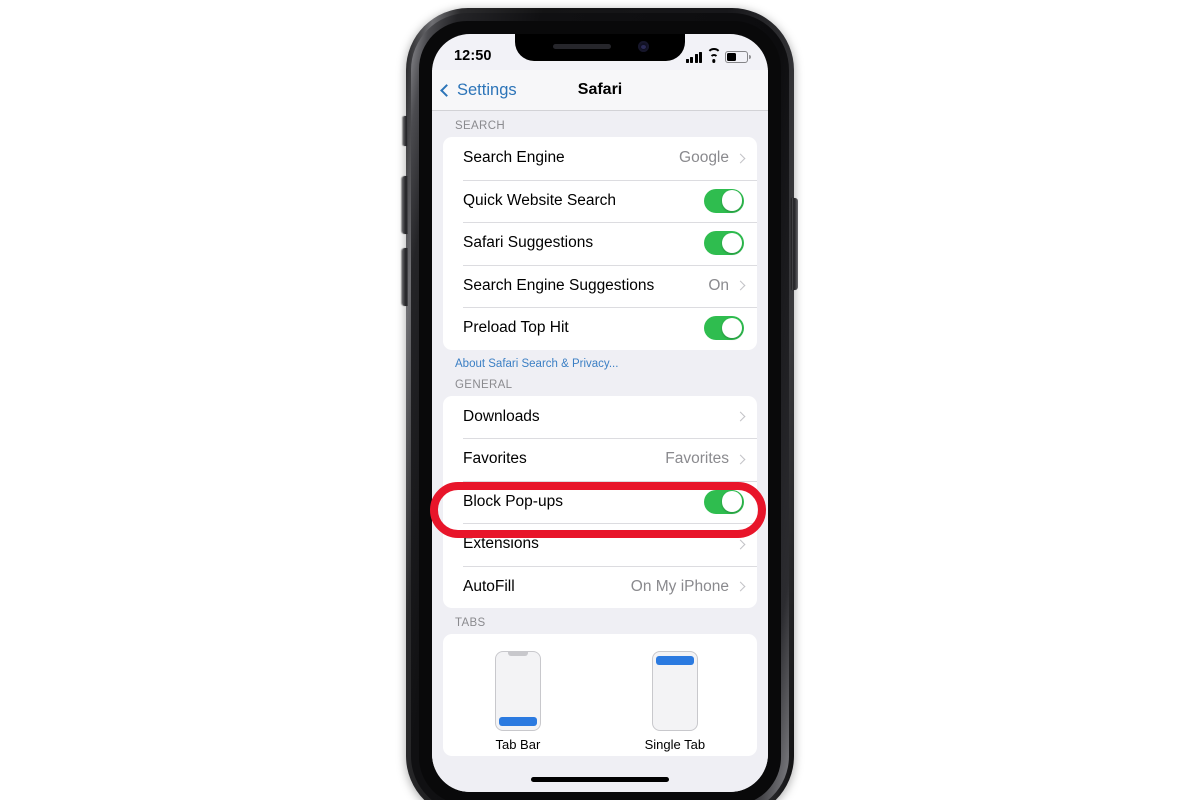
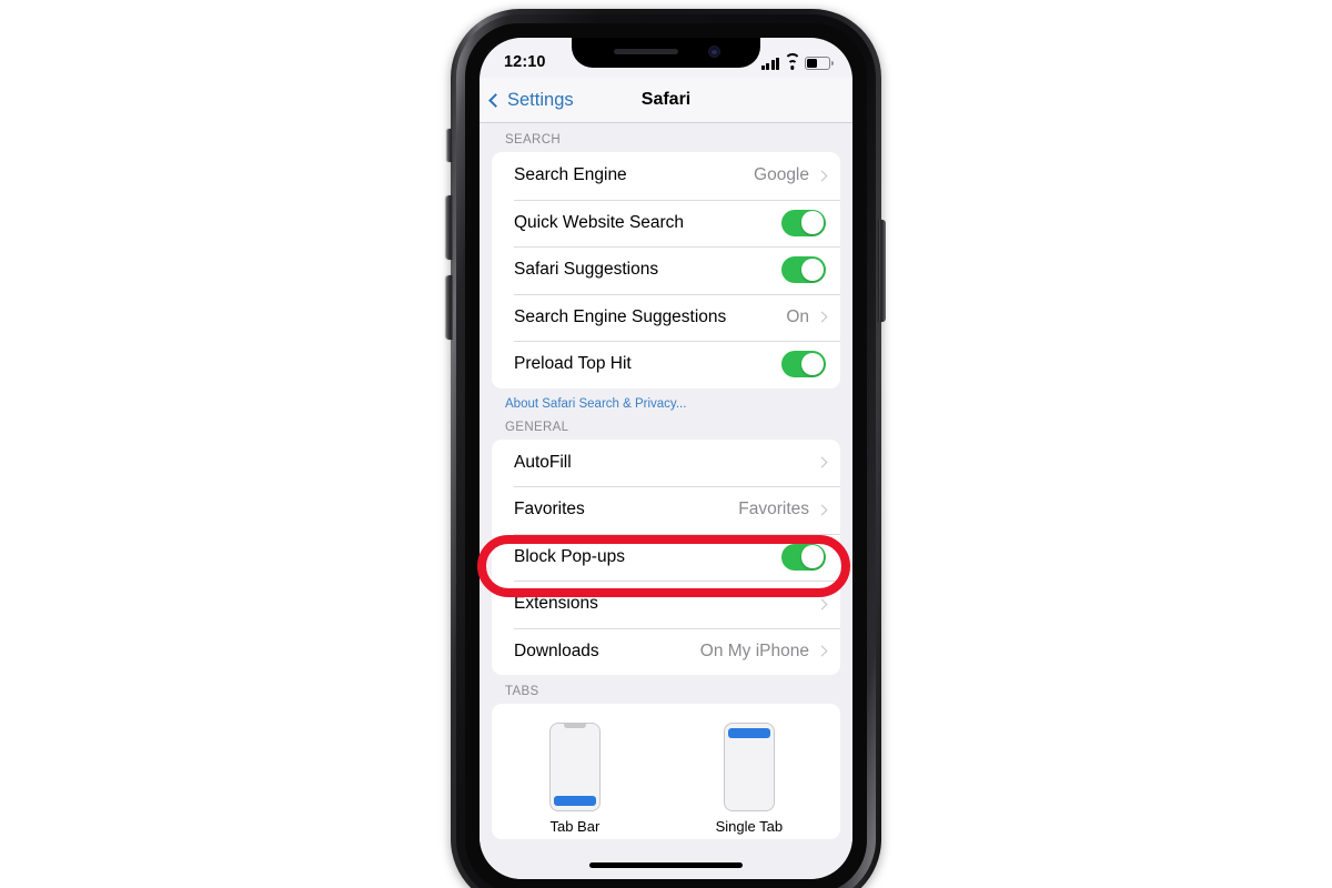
- 12:50
+ 12:10
  Settings
  Safari
  SEARCH
  Search Engine
  Google
  Quick Website Search
  Safari Suggestions
  Search Engine Suggestions
  On
  Preload Top Hit
  About Safari Search & Privacy...
  GENERAL
- Downloads
+ AutoFill
  Favorites
  Favorites
  Block Pop-ups
  Extensions
- AutoFill
+ Downloads
  On My iPhone
  TABS
  Tab Bar
  Single Tab
